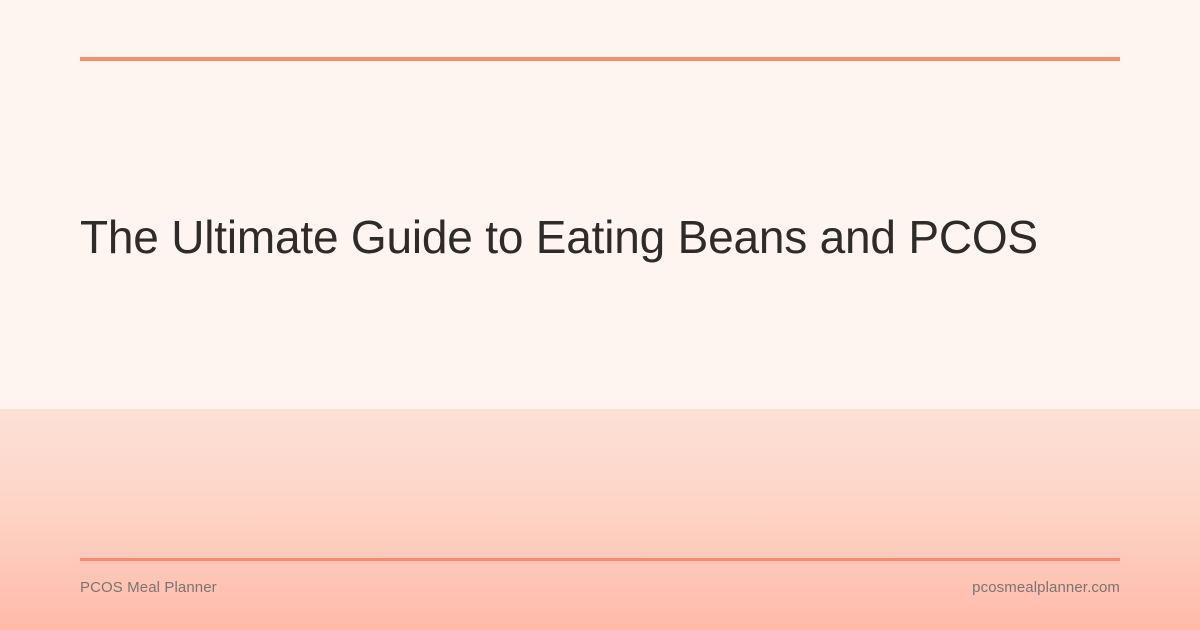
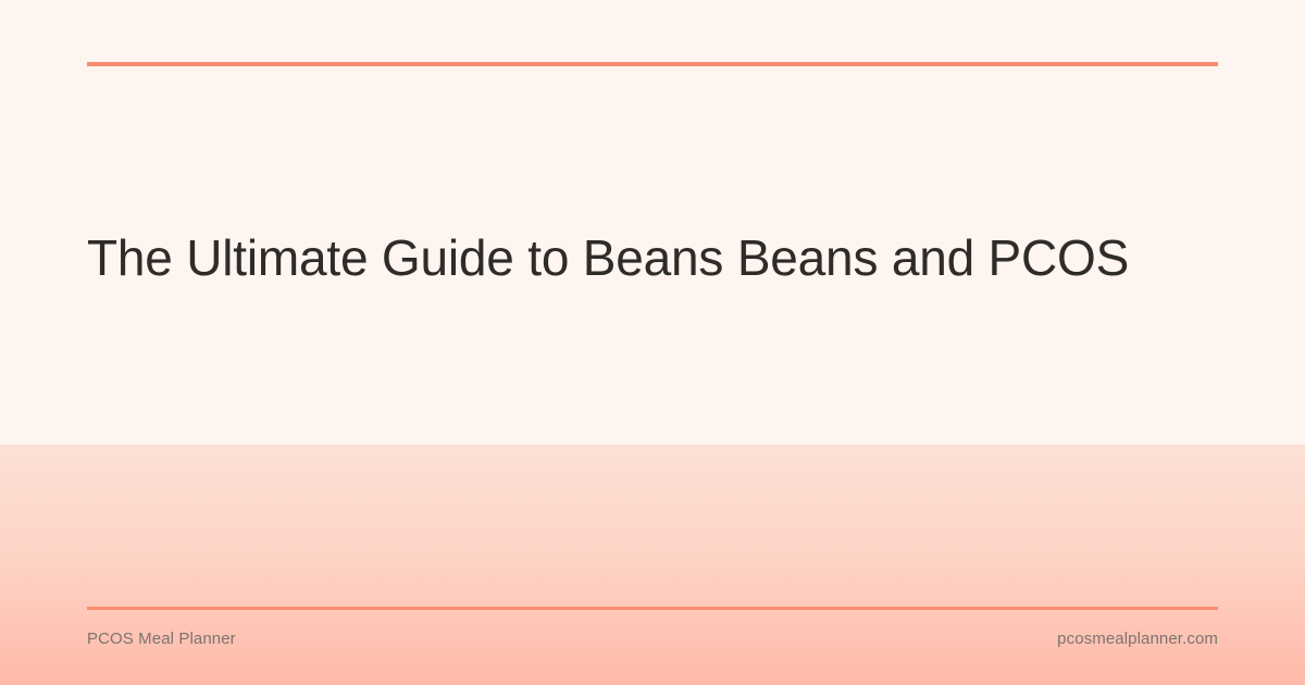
- The Ultimate Guide to Eating Beans and PCOS
+ The Ultimate Guide to Beans Beans and PCOS
  PCOS Meal Planner
  pcosmealplanner.com
